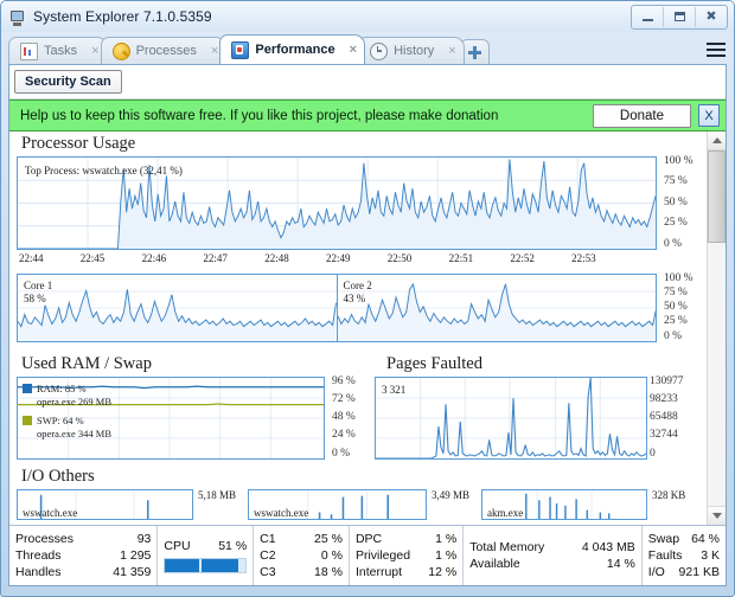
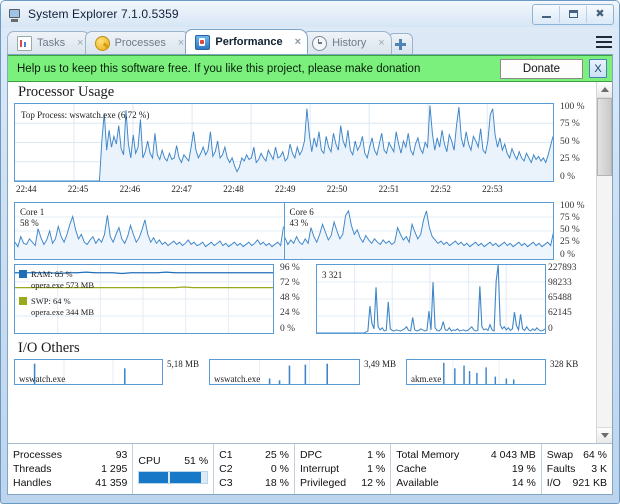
  System Explorer 7.1.0.5359
  ✖
  Tasks
  ×
  Processes
  ×
  Performance
  ×
  History
  ×
- Security Scan
  Help us to keep this software free. If you like this project, please make donation
  Donate
  X
  Processor Usage
- Top Process: wswatch.exe (32,41 %)
+ Top Process: wswatch.exe (6,72 %)
  100 %
  75 %
  50 %
  25 %
  0 %
  22:44
  22:45
  22:46
  22:47
  22:48
  22:49
  22:50
  22:51
  22:52
  22:53
  Core 1
  58 %
- Core 2
+ Core 6
  43 %
  100 %
  75 %
  50 %
  25 %
  0 %
- Used RAM / Swap
- Pages Faulted
  RAM: 85 %
- opera.exe 269 MB
+ opera.exe 573 MB
  SWP: 64 %
  opera.exe 344 MB
  96 %
  72 %
  48 %
  24 %
  0 %
  3 321
- 130977
+ 227893
  98233
  65488
- 32744
+ 62145
  0
  I/O Others
  wswatch.exe
  5,18 MB
  wswatch.exe
  3,49 MB
  akm.exe
  328 KB
  Processes
  93
  Threads
  1 295
  Handles
  41 359
  CPU
  51 %
  C1
  25 %
  C2
  0 %
  C3
  18 %
  DPC
  1 %
- Privileged
+ Interrupt
  1 %
- Interrupt
+ Privileged
  12 %
  Total Memory
  4 043 MB
+ Cache
+ 19 %
  Available
  14 %
  Swap
  64 %
  Faults
  3 K
  I/O
  921 KB
